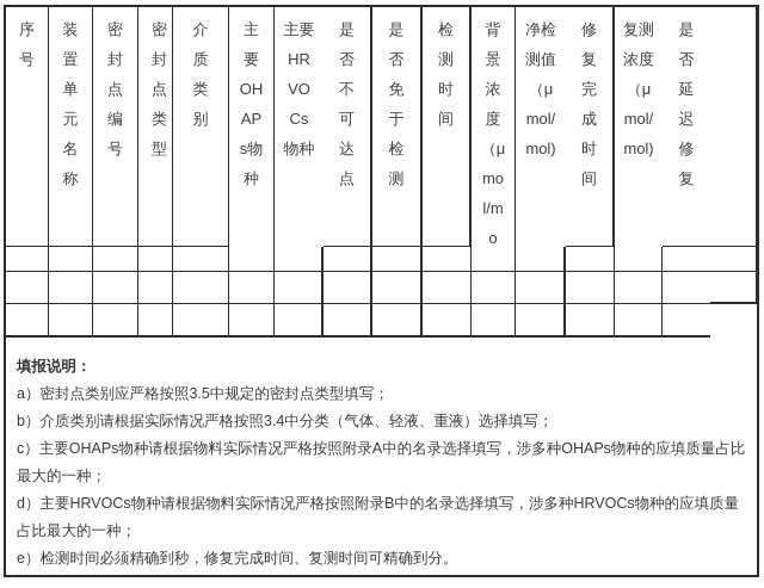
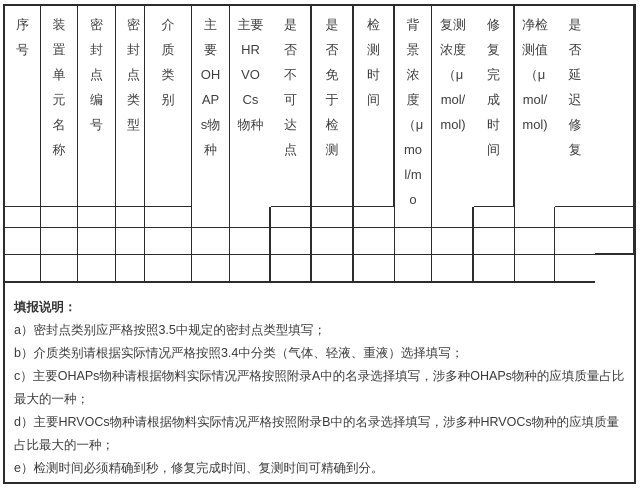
  序号
  装置单元名称
  密封点编号
  密封点类型
  介质类别
  主要OHAPs物种
  主要HRVOCs物种
  是否不可达点
  是否免于检测
  检测时间
  背景浓度（μmol/mo
- 净检测值（μmol/mol)
+ 复测浓度（μmol/mol)
  修复完成时间
- 复测浓度（μmol/mol)
+ 净检测值（μmol/mol)
  是否延迟修复
  填报说明：
  a）密封点类别应严格按照3.5中规定的密封点类型填写；
  b）介质类别请根据实际情况严格按照3.4中分类（气体、轻液、重液）选择填写；
  c）主要OHAPs物种请根据物料实际情况严格按照附录A中的名录选择填写，涉多种OHAPs物种的应填质量占比最大的一种；
  d）主要HRVOCs物种请根据物料实际情况严格按照附录B中的名录选择填写，涉多种HRVOCs物种的应填质量占比最大的一种；
  e）检测时间必须精确到秒，修复完成时间、复测时间可精确到分。
